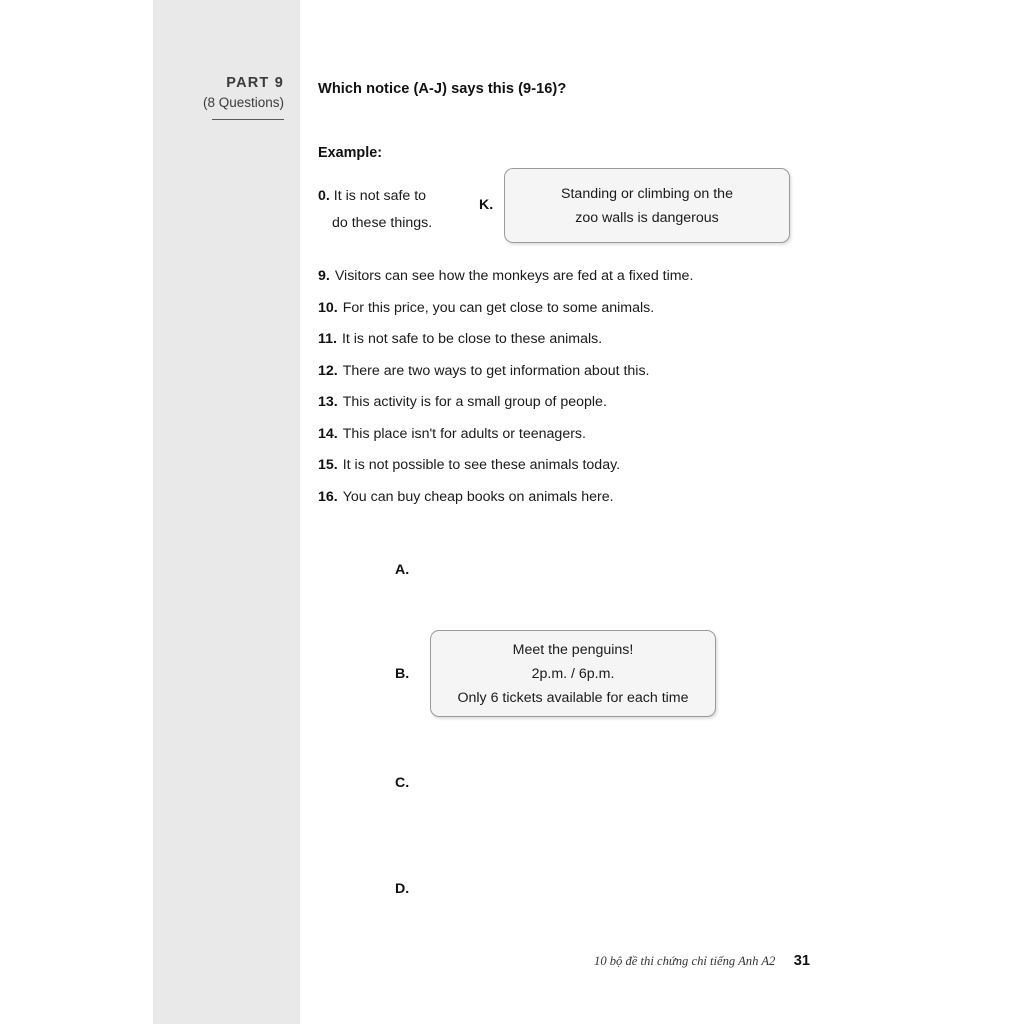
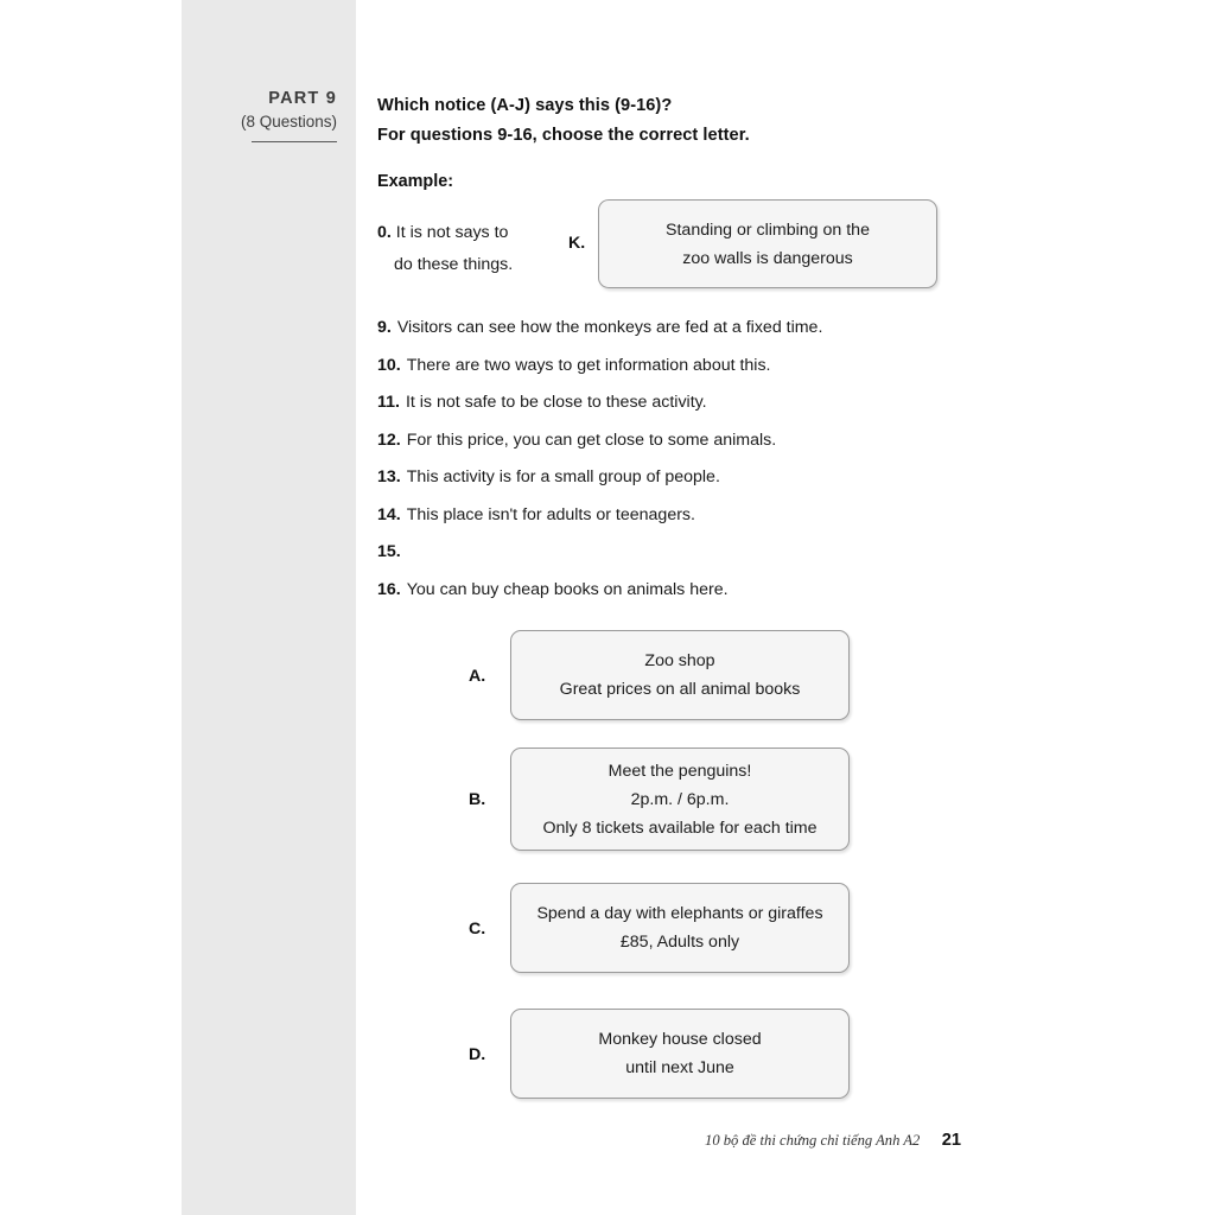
  PART 9
  (8 Questions)
  Which notice (A-J) says this (9-16)?
+ For questions 9-16, choose the correct letter.
  Example:
- 0. It is not safe to
+ 0. It is not says to
  do these things.
  K.
  Standing or climbing on the
  zoo walls is dangerous
  9.
  Visitors can see how the monkeys are fed at a fixed time.
  10.
- For this price, you can get close to some animals.
+ There are two ways to get information about this.
  11.
- It is not safe to be close to these animals.
+ It is not safe to be close to these activity.
  12.
- There are two ways to get information about this.
+ For this price, you can get close to some animals.
  13.
  This activity is for a small group of people.
  14.
  This place isn't for adults or teenagers.
  15.
- It is not possible to see these animals today.
  16.
  You can buy cheap books on animals here.
  A.
+ Zoo shop
+ Great prices on all animal books
  B.
  Meet the penguins!
  2p.m. / 6p.m.
- Only 6 tickets available for each time
+ Only 8 tickets available for each time
  C.
+ Spend a day with elephants or giraffes
+ £85, Adults only
  D.
+ Monkey house closed
+ until next June
- 10 bộ đề thi chứng chỉ tiếng Anh A2 31
+ 10 bộ đề thi chứng chỉ tiếng Anh A2 21
